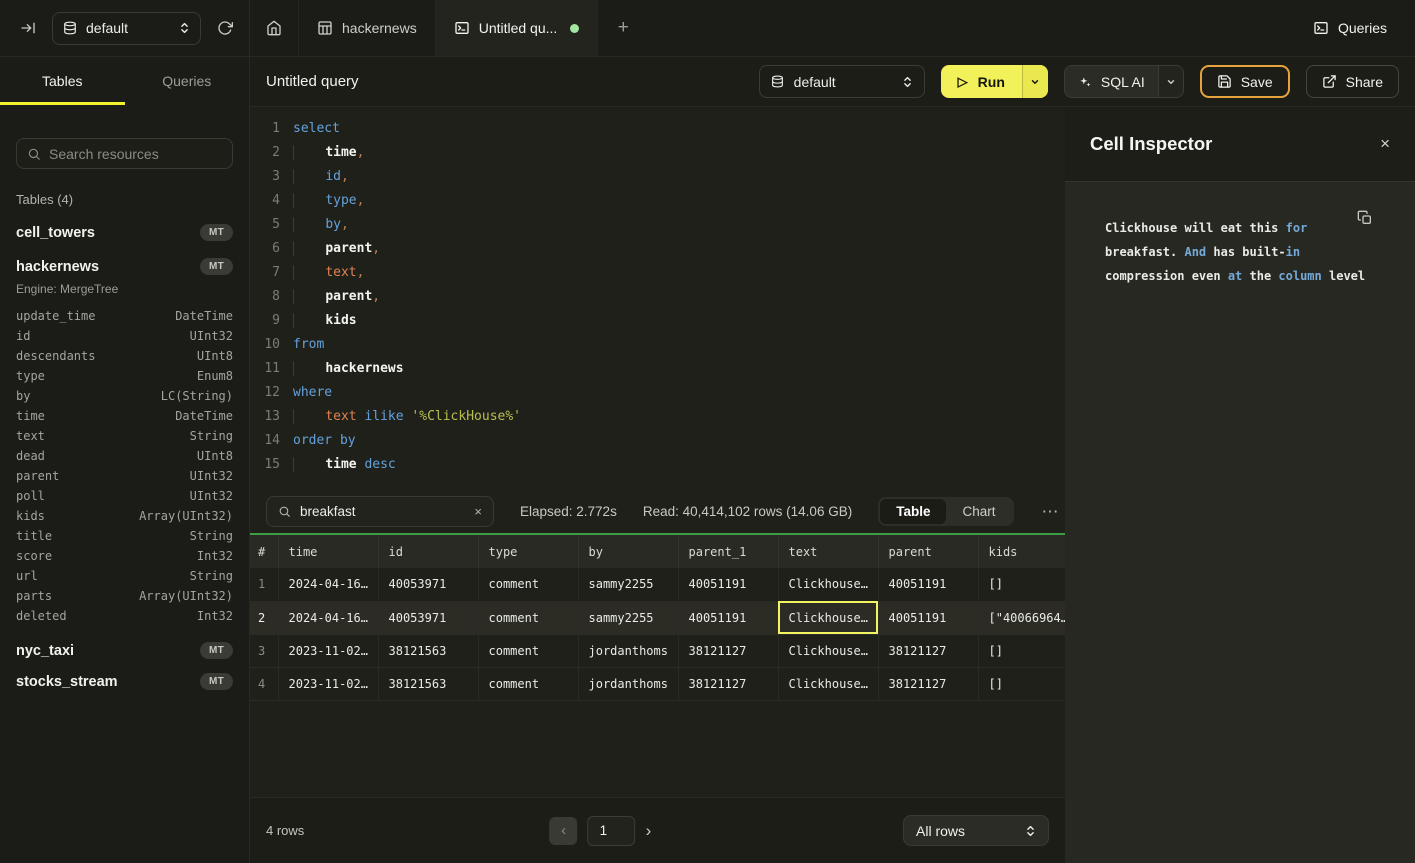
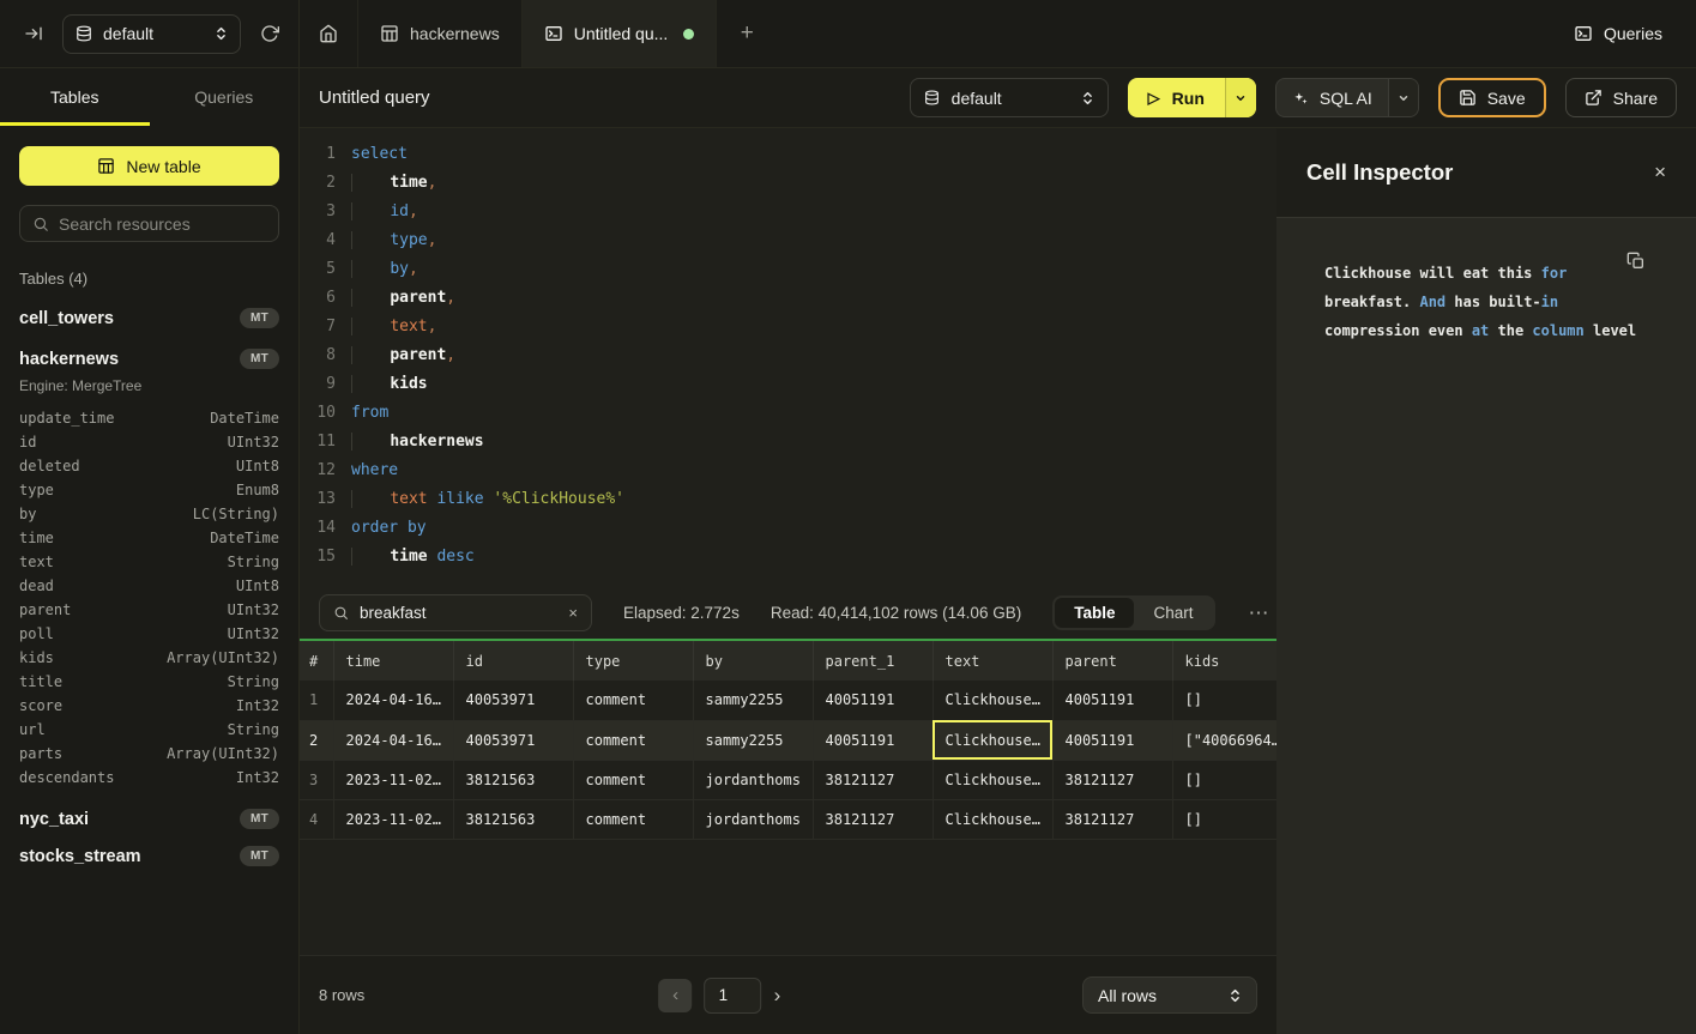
  default
  hackernews
  Untitled qu...
  +
  Queries
  Tables
  Queries
+ New table
  Search resources
  Tables (4)
  cell_towers
  MT
  hackernews
  MT
  Engine: MergeTree
  update_time
  DateTime
  id
  UInt32
- descendants
+ deleted
  UInt8
  type
  Enum8
  by
  LC(String)
  time
  DateTime
  text
  String
  dead
  UInt8
  parent
  UInt32
  poll
  UInt32
  kids
  Array(UInt32)
  title
  String
  score
  Int32
  url
  String
  parts
  Array(UInt32)
- deleted
+ descendants
  Int32
  nyc_taxi
  MT
  stocks_stream
  MT
  Untitled query
  default
  ▷
  Run
  SQL AI
  Save
  Share
  1
  select
  2
  time,
  3
  id,
  4
  type,
  5
  by,
  6
  parent,
  7
  text,
  8
  parent,
  9
  kids
  10
  from
  11
  hackernews
  12
  where
  13
  text ilike '%ClickHouse%'
  14
  order by
  15
  time desc
  breakfast
  ×
  Elapsed: 2.772s
  Read: 40,414,102 rows (14.06 GB)
  Table
  Chart
  ⋯
  #	time	id	type	by	parent_1	text	parent	kids
  1	2024-04-16…	40053971	comment	sammy2255	40051191	Clickhouse…	40051191	[]
  2	2024-04-16…	40053971	comment	sammy2255	40051191	Clickhouse…	40051191	["40066964
  3	2023-11-02…	38121563	comment	jordanthoms	38121127	Clickhouse…	38121127	[]
  4	2023-11-02…	38121563	comment	jordanthoms	38121127	Clickhouse…	38121127	[]
- 4 rows
+ 8 rows
  ‹
  1
  ›
  All rows
  Cell Inspector
  ×
  Clickhouse will eat this for breakfast. And has built-in compression even at the column level
